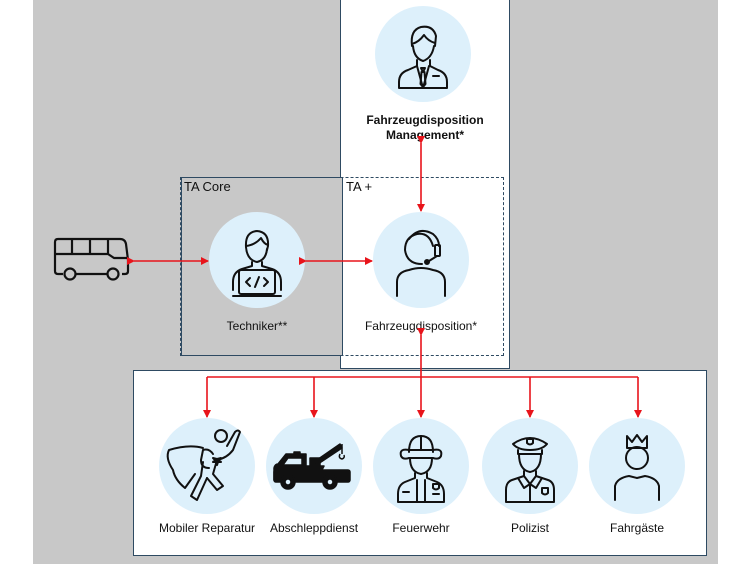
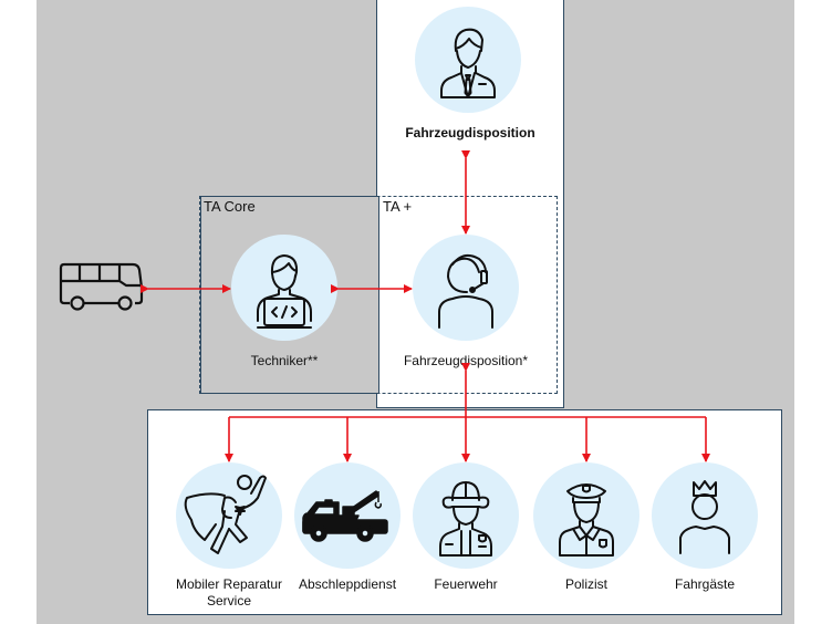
  TA Core
  TA +
  Fahrzeugdisposition
- Management*
  Techniker**
  Fahrzeugdisposition*
  Mobiler Reparatur
+ Service
  Abschleppdienst
  Feuerwehr
  Polizist
  Fahrgäste
